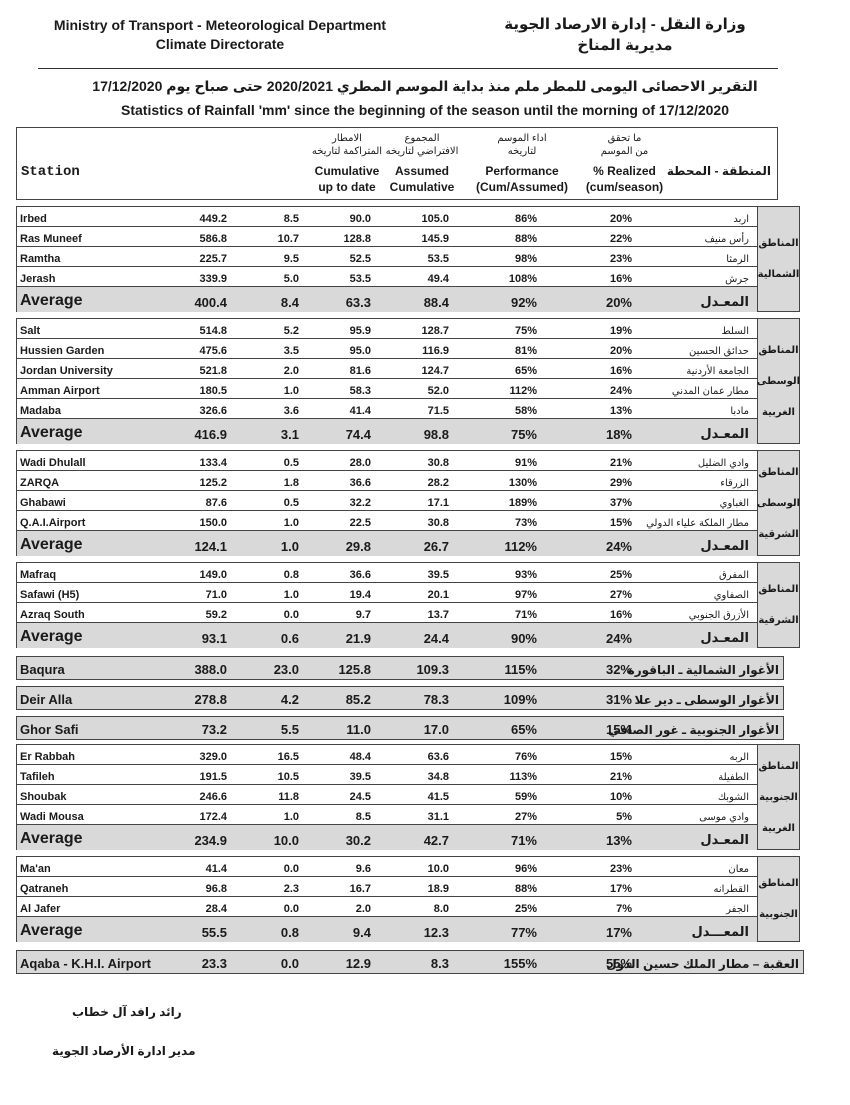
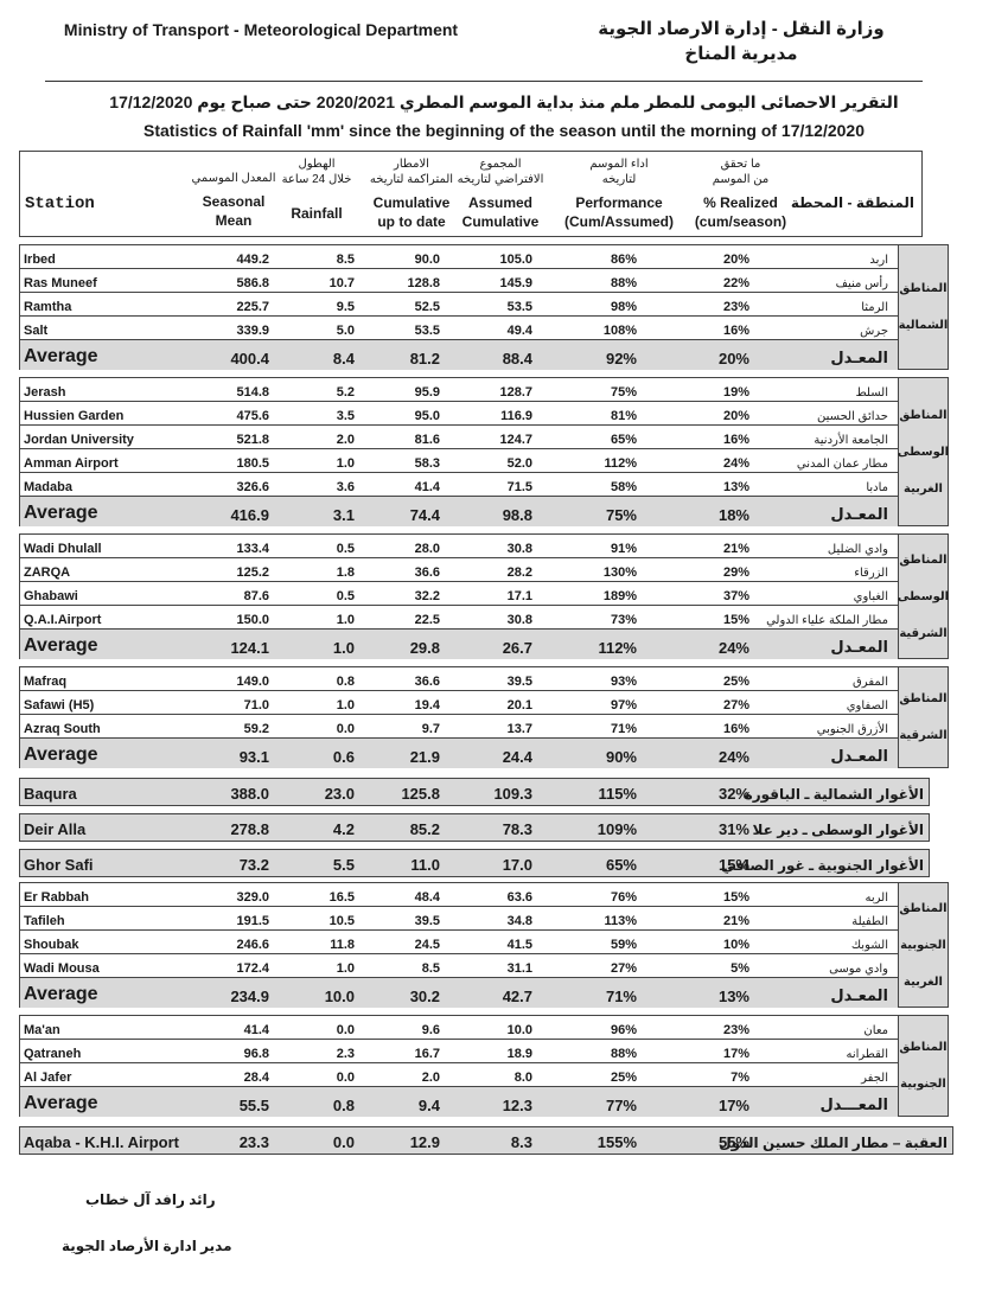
  Ministry of Transport - Meteorological Department
- Climate Directorate
  وزارة النقل - إدارة الارصاد الجوية
  مديرية المناخ
  التقرير الاحصائى اليومى للمطر ملم منذ بداية الموسم المطري 2020/2021 حتى صباح يوم 17/12/2020
  Statistics of Rainfall 'mm' since the beginning of the season until the morning of 17/12/2020
  Station
+ المعدل الموسمي
+ Seasonal
+ Mean
+ الهطول
+ خلال 24 ساعة
+ Rainfall
  الامطار
  المتراكمة لتاريخه
  Cumulative
  up to date
  المجموع
  الافتراضي لتاريخه
  Assumed
  Cumulative
  اداء الموسم
  لتاريخه
  Performance
  (Cum/Assumed)
  ما تحقق
  من الموسم
  % Realized
  (cum/season)
  المنطقة - المحطة
  Irbed
  449.2
  8.5
  90.0
  105.0
  86%
  20%
  اربد
  Ras Muneef
  586.8
  10.7
  128.8
  145.9
  88%
  22%
  رأس منيف
  Ramtha
  225.7
  9.5
  52.5
  53.5
  98%
  23%
  الرمثا
- Jerash
+ Salt
  339.9
  5.0
  53.5
  49.4
  108%
  16%
  جرش
  Average
  400.4
  8.4
- 63.3
+ 81.2
  88.4
  92%
  20%
  المعـدل
  المناطق
  الشمالية
- Salt
+ Jerash
  514.8
  5.2
  95.9
  128.7
  75%
  19%
  السلط
  Hussien Garden
  475.6
  3.5
  95.0
  116.9
  81%
  20%
  حدائق الحسين
  Jordan University
  521.8
  2.0
  81.6
  124.7
  65%
  16%
  الجامعة الأردنية
  Amman Airport
  180.5
  1.0
  58.3
  52.0
  112%
  24%
  مطار عمان المدني
  Madaba
  326.6
  3.6
  41.4
  71.5
  58%
  13%
  مادبا
  Average
  416.9
  3.1
  74.4
  98.8
  75%
  18%
  المعـدل
  المناطق
  الوسطى
  الغربية
  Wadi Dhulall
  133.4
  0.5
  28.0
  30.8
  91%
  21%
  وادي الضليل
  ZARQA
  125.2
  1.8
  36.6
  28.2
  130%
  29%
  الزرقاء
  Ghabawi
  87.6
  0.5
  32.2
  17.1
  189%
  37%
  الغباوي
  Q.A.I.Airport
  150.0
  1.0
  22.5
  30.8
  73%
  15%
  مطار الملكة علياء الدولي
  Average
  124.1
  1.0
  29.8
  26.7
  112%
  24%
  المعـدل
  المناطق
  الوسطى
  الشرقية
  Mafraq
  149.0
  0.8
  36.6
  39.5
  93%
  25%
  المفرق
  Safawi (H5)
  71.0
  1.0
  19.4
  20.1
  97%
  27%
  الصفاوي
  Azraq South
  59.2
  0.0
  9.7
  13.7
  71%
  16%
  الأزرق الجنوبي
  Average
  93.1
  0.6
  21.9
  24.4
  90%
  24%
  المعـدل
  المناطق
  الشرقية
  Baqura
  388.0
  23.0
  125.8
  109.3
  115%
  32%
  الأغوار الشمالية ـ الباقورة
  Deir Alla
  278.8
  4.2
  85.2
  78.3
  109%
  31%
  الأغوار الوسطى ـ دير علا
  Ghor Safi
  73.2
  5.5
  11.0
  17.0
  65%
  15%
  الأغوار الجنوبية ـ غور الصافي
  Er Rabbah
  329.0
  16.5
  48.4
  63.6
  76%
  15%
  الربه
  Tafileh
  191.5
  10.5
  39.5
  34.8
  113%
  21%
  الطفيلة
  Shoubak
  246.6
  11.8
  24.5
  41.5
  59%
  10%
  الشوبك
  Wadi Mousa
  172.4
  1.0
  8.5
  31.1
  27%
  5%
  وادي موسى
  Average
  234.9
  10.0
  30.2
  42.7
  71%
  13%
  المعـدل
  المناطق
  الجنوبية
  الغربية
  Ma'an
  41.4
  0.0
  9.6
  10.0
  96%
  23%
  معان
  Qatraneh
  96.8
  2.3
  16.7
  18.9
  88%
  17%
  القطرانه
  Al Jafer
  28.4
  0.0
  2.0
  8.0
  25%
  7%
  الجفر
  Average
  55.5
  0.8
  9.4
  12.3
  77%
  17%
  المعـــدل
  المناطق
  الجنوبية
  Aqaba - K.H.I. Airport
  23.3
  0.0
  12.9
  8.3
  155%
  55%
  العقبة – مطار الملك حسين الدول
  رائد رافد آل خطاب
  مدير ادارة الأرصاد الجوية
